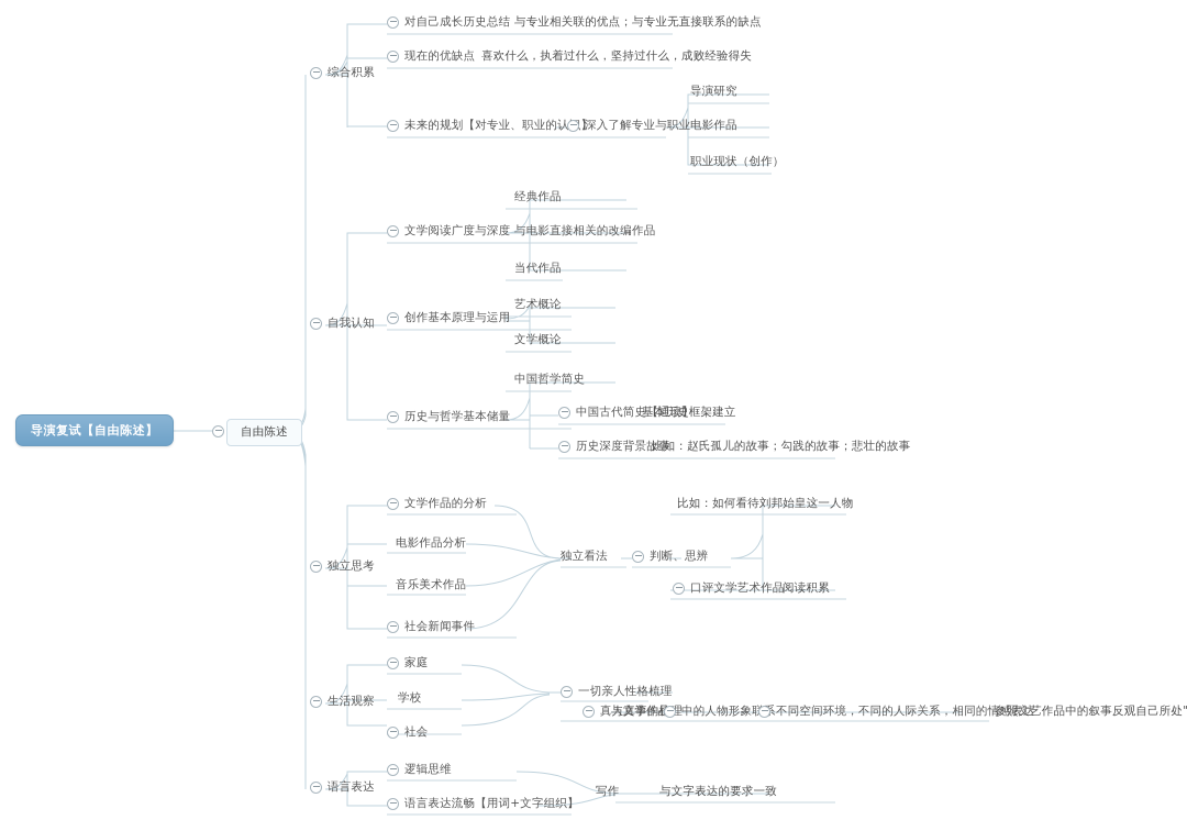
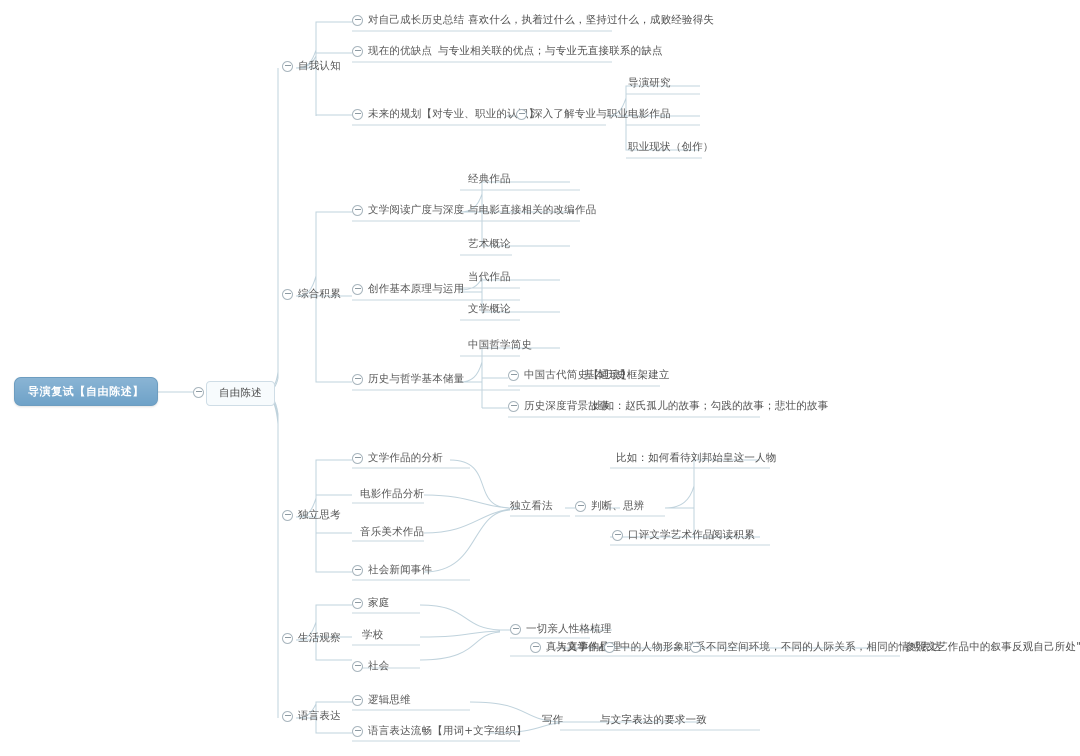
  导演复试【自由陈述】
  自由陈述
- 综合积累
+ 自我认知
  对自己成长历史总结
- 与专业相关联的优点；与专业无直接联系的缺点
+ 喜欢什么，执着过什么，坚持过什么，成败经验得失
  现在的优缺点
- 喜欢什么，执着过什么，坚持过什么，成败经验得失
+ 与专业相关联的优点；与专业无直接联系的缺点
  未来的规划【对专业、职业的认】
  深入了解专业与职业
  导演研究
  电影作品
  职业现状（创作）
- 自我认知
+ 综合积累
  文学阅读广度与深度
  经典作品
  与电影直接相关的改编作品
- 当代作品
+ 艺术概论
  创作基本原理与运用
- 艺术概论
+ 当代作品
  文学概论
  历史与哲学基本储量
  中国哲学简史
  中国古代简史【通读】
  基本历史框架建立
  历史深度背景故事
  比如：赵氏孤儿的故事；勾践的故事；悲壮的故事
  独立思考
  文学作品的分析
  电影作品分析
  音乐美术作品
  社会新闻事件
  独立看法
  判断、思辨
  比如：如何看待刘邦始皇这一人物
  口评文学艺术作品
  阅读积累
  生活观察
  家庭
  学校
  社会
  一切亲人性格梳理
  真人真事的理
  与文学作
  中的人物形象
  不同空间环境，不同的人际关系，相同的情感表达
  参照文艺作品中的叙事反观自己所处"
  语言表达
  逻辑思维
  语言表达流畅【用词+文字组织】
  写作
  与文字表达的要求一致
